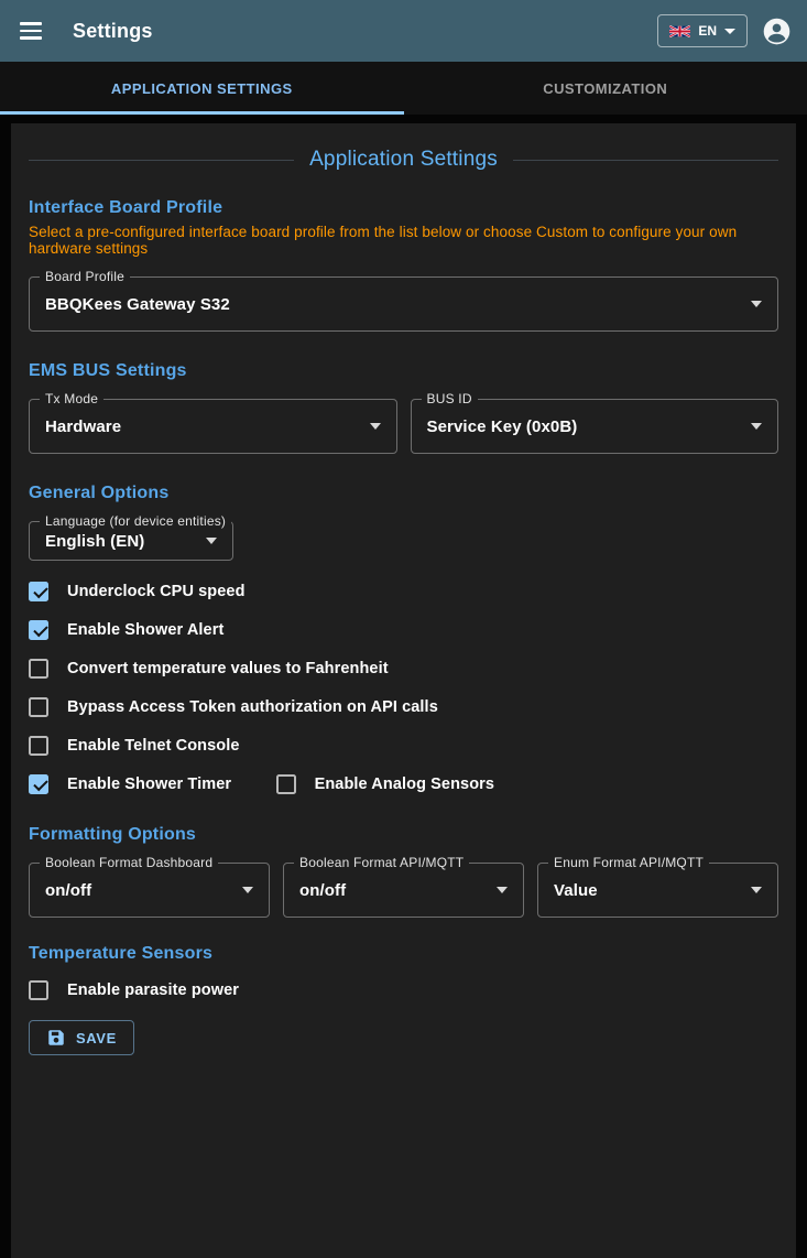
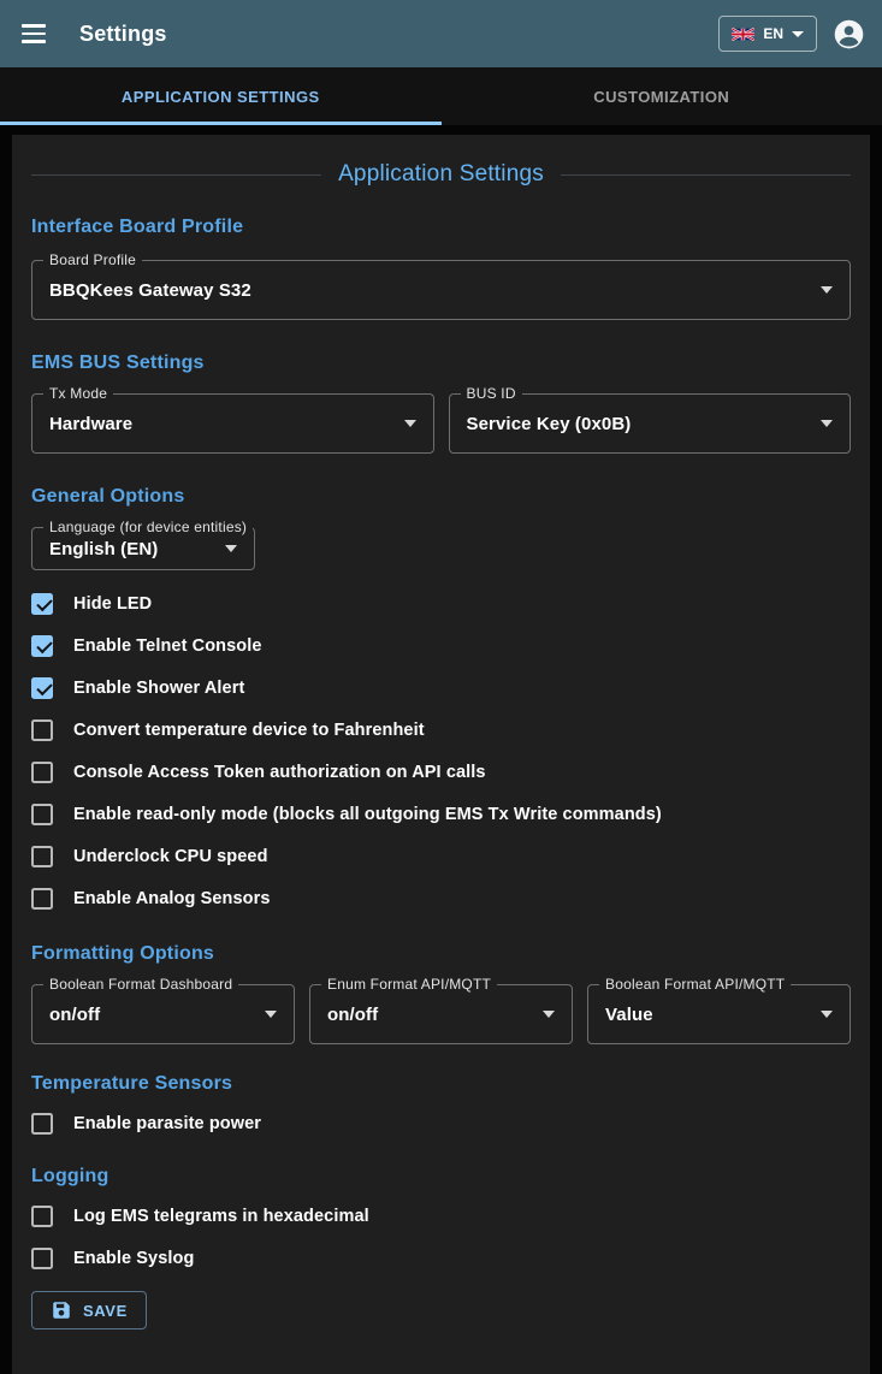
  Settings
  EN
  APPLICATION SETTINGS
  CUSTOMIZATION
  Application Settings
  Interface Board Profile
- Select a pre-configured interface board profile from the list below or choose Custom to configure your own hardware settings
  Board Profile
  BBQKees Gateway S32
  EMS BUS Settings
  Tx Mode
  Hardware
  BUS ID
  Service Key (0x0B)
  General Options
  Language (for device entities)
  English (EN)
+ Hide LED
- Underclock CPU speed
+ Enable Telnet Console
  Enable Shower Alert
- Convert temperature values to Fahrenheit
+ Convert temperature device to Fahrenheit
- Bypass Access Token authorization on API calls
+ Console Access Token authorization on API calls
+ Enable read-only mode (blocks all outgoing EMS Tx Write commands)
- Enable Telnet Console
+ Underclock CPU speed
- Enable Shower Timer
  Enable Analog Sensors
  Formatting Options
  Boolean Format Dashboard
  on/off
- Boolean Format API/MQTT
+ Enum Format API/MQTT
  on/off
- Enum Format API/MQTT
+ Boolean Format API/MQTT
  Value
  Temperature Sensors
  Enable parasite power
+ Logging
+ Log EMS telegrams in hexadecimal
+ Enable Syslog
  SAVE
